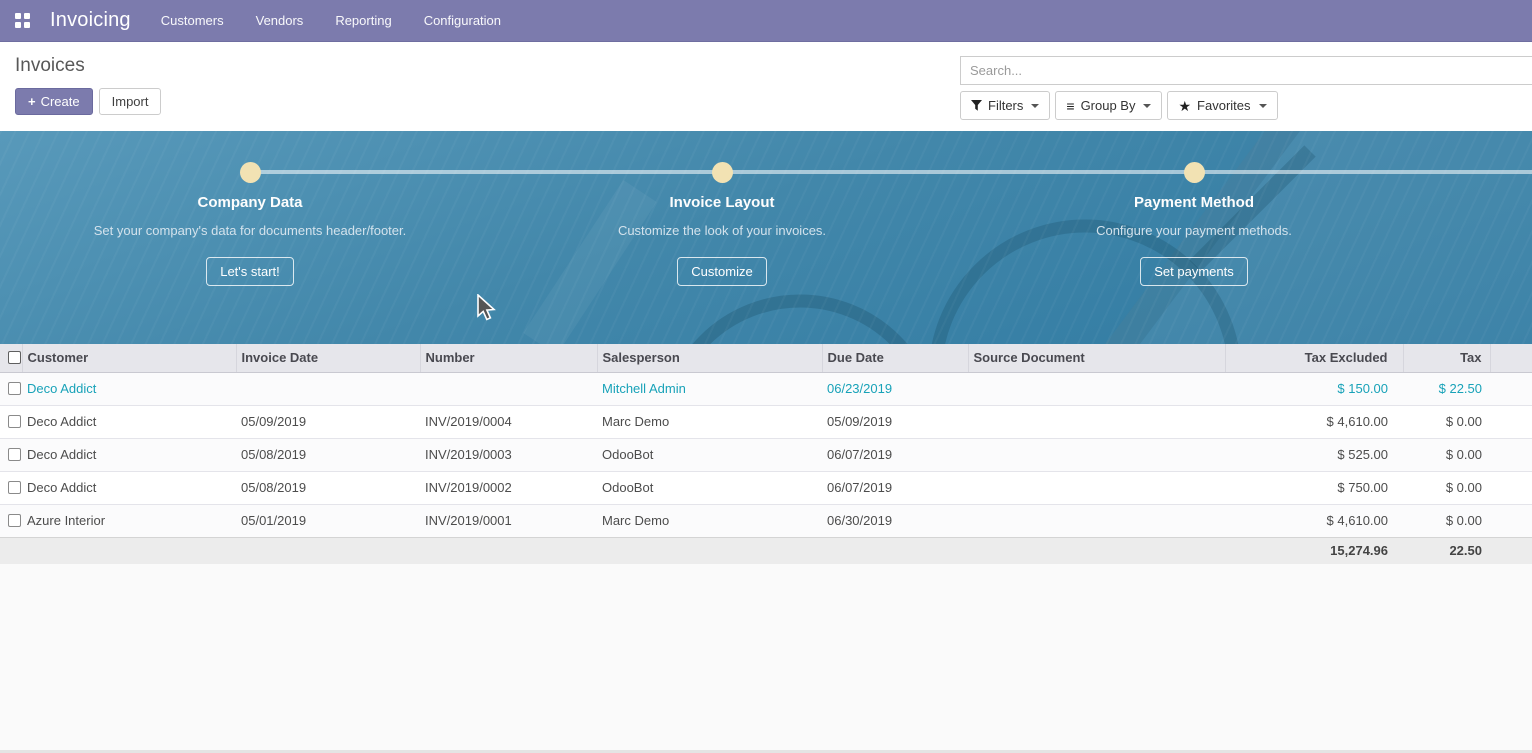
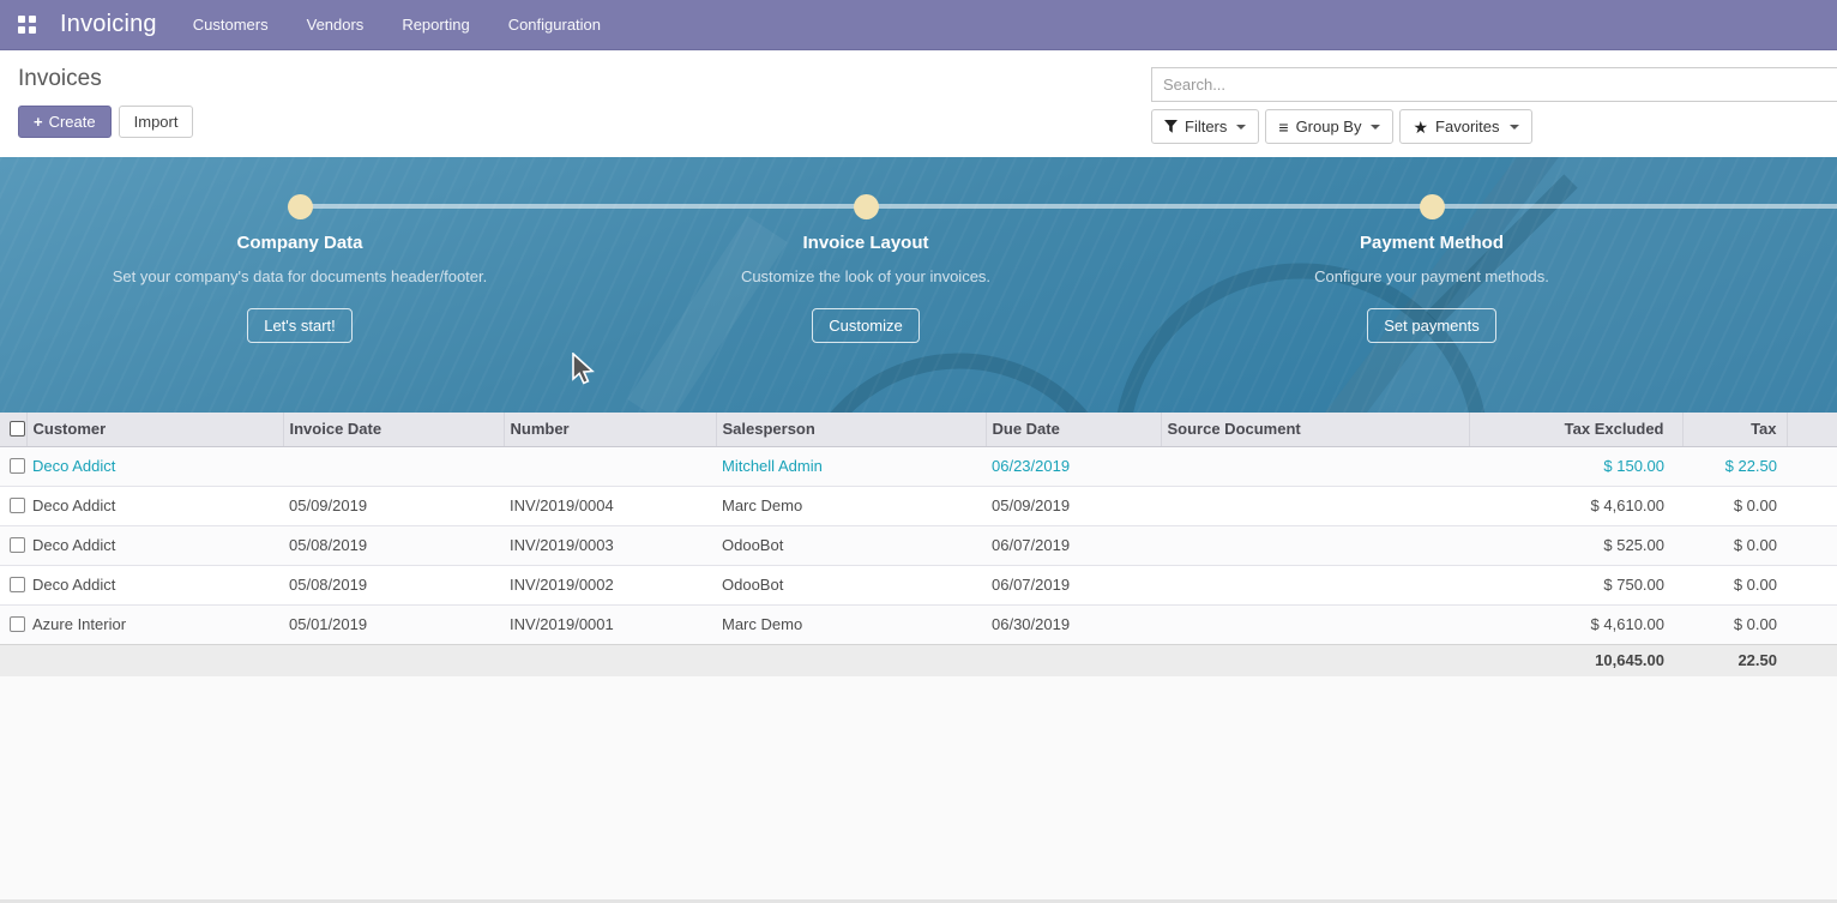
  Invoicing
  Customers
  Vendors
  Reporting
  Configuration
  Invoices
  + Create
  Import
  Search...
  Filters
  ≡
  Group By
  ★
  Favorites
  Company Data
  Set your company's data for documents header/footer.
  Let's start!
  Invoice Layout
  Customize the look of your invoices.
  Customize
  Payment Method
  Configure your payment methods.
  Set payments
  	Customer	Invoice Date	Number	Salesperson	Due Date	Source Document	Tax Excluded	Tax
  	Deco Addict			Mitchell Admin	06/23/2019		$ 150.00	$ 22.50
  	Deco Addict	05/09/2019	INV/2019/0004	Marc Demo	05/09/2019		$ 4,610.00	$ 0.00
  	Deco Addict	05/08/2019	INV/2019/0003	OdooBot	06/07/2019		$ 525.00	$ 0.00
  	Deco Addict	05/08/2019	INV/2019/0002	OdooBot	06/07/2019		$ 750.00	$ 0.00
  	Azure Interior	05/01/2019	INV/2019/0001	Marc Demo	06/30/2019		$ 4,610.00	$ 0.00
- 							15,274.96	22.50
+ 							10,645.00	22.50
